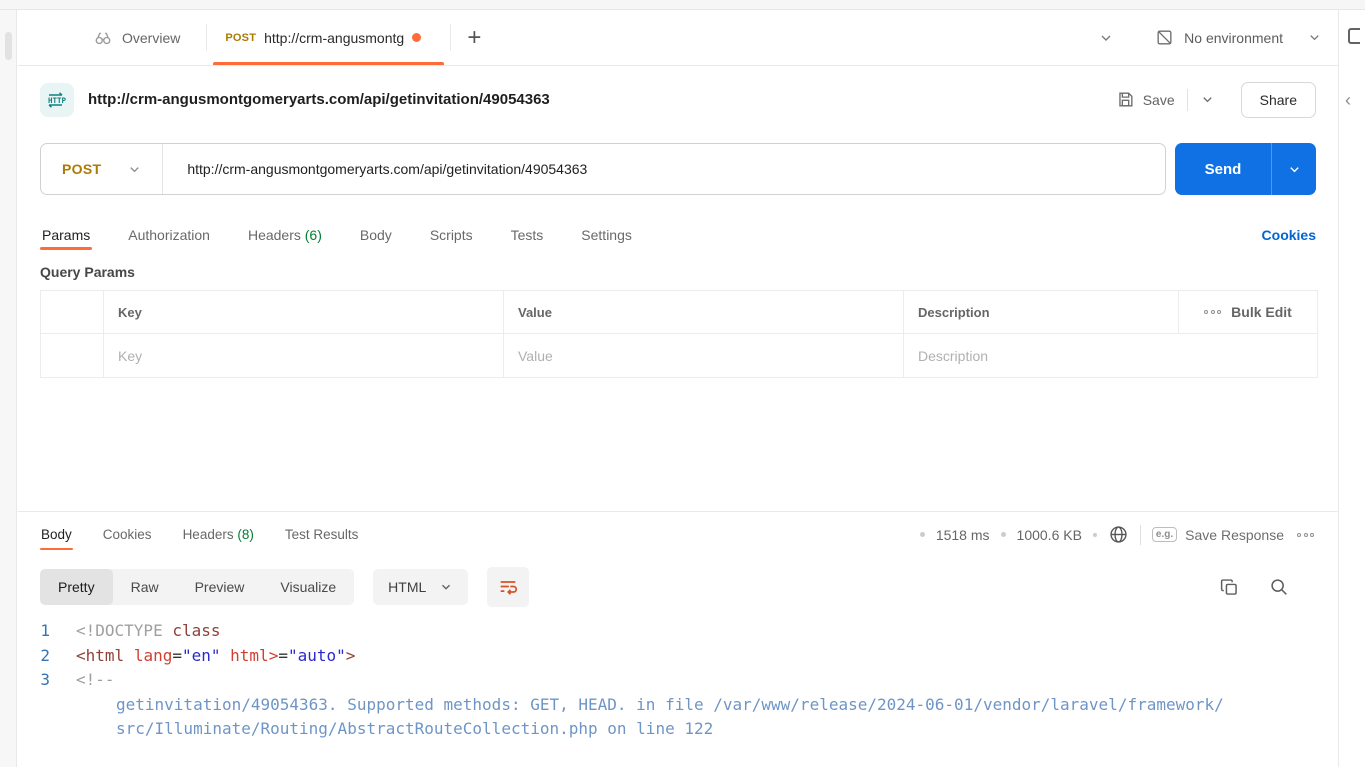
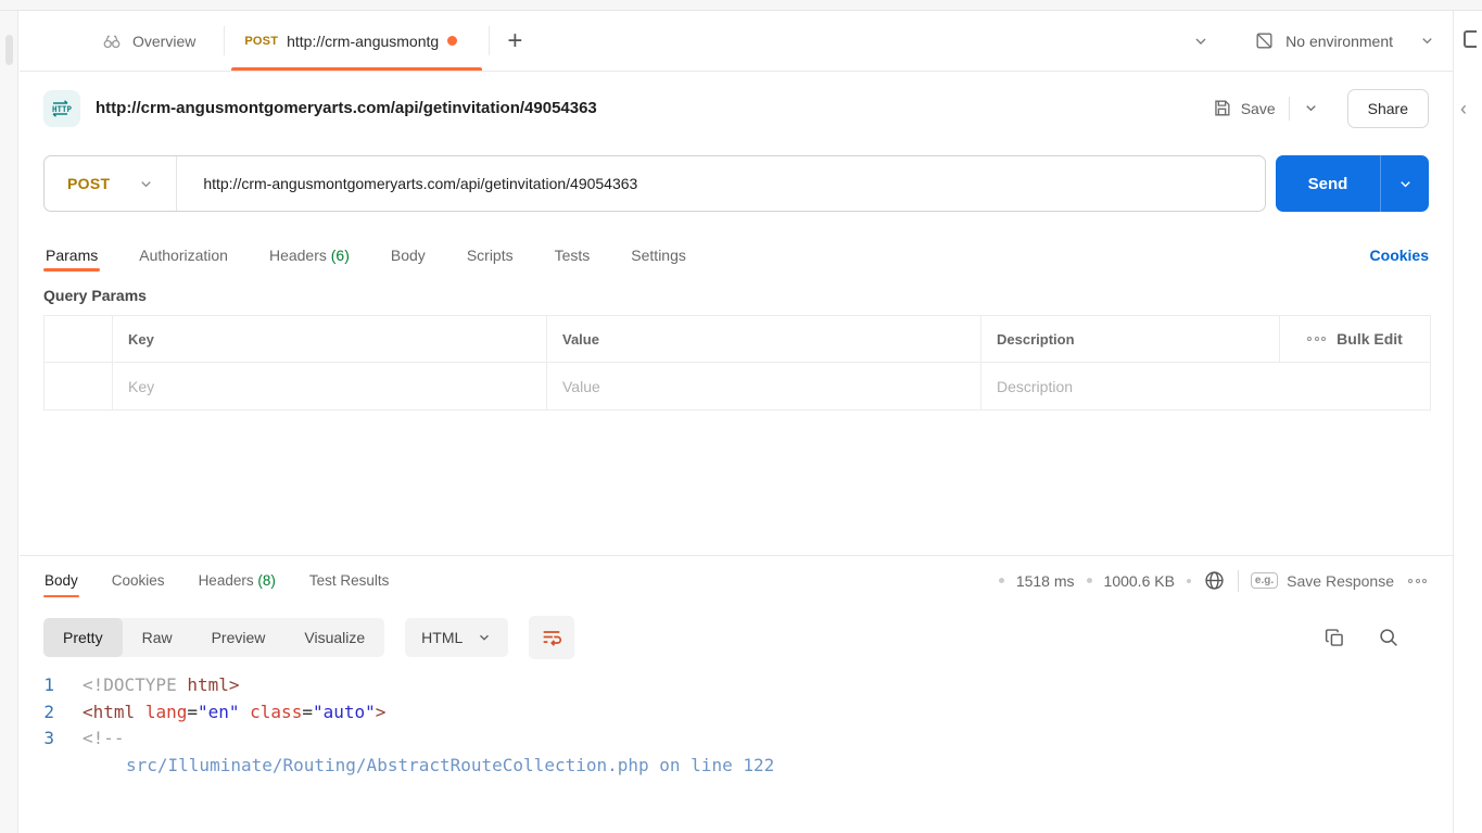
  ‹
  Overview
  POST
  http://crm-angusmontg
  +
  No environment
  HTTP
  http://crm-angusmontgomeryarts.com/api/getinvitation/49054363
  Save
  Share
  POST
  http://crm-angusmontgomeryarts.com/api/getinvitation/49054363
  Send
  Params
  Authorization
  Headers (6)
  Body
  Scripts
  Tests
  Settings
  Cookies
  Query Params
  Key
  Value
  Description
  Bulk Edit
  Key
  Value
  Description
  Body
  Cookies
  Headers (8)
  Test Results
  1518 ms
  1000.6 KB
  e.g.
  Save Response
  Pretty
  Raw
  Preview
  Visualize
  HTML
  1
- <!DOCTYPE class
+ <!DOCTYPE html>
  2
- <html lang="en" html>="auto">
+ <html lang="en" class="auto">
  3
  <!--
- getinvitation/49054363. Supported methods: GET, HEAD. in file /var/www/release/2024-06-01/vendor/laravel/framework/
  src/Illuminate/Routing/AbstractRouteCollection.php on line 122
